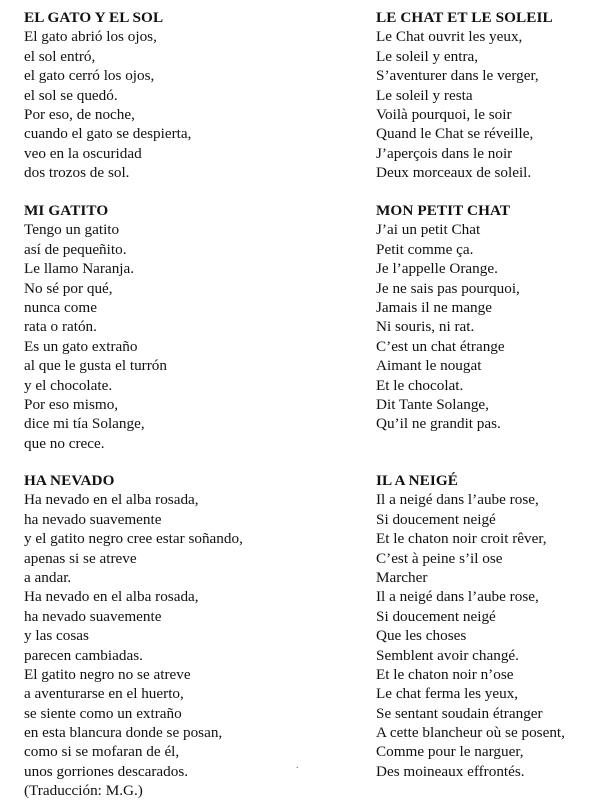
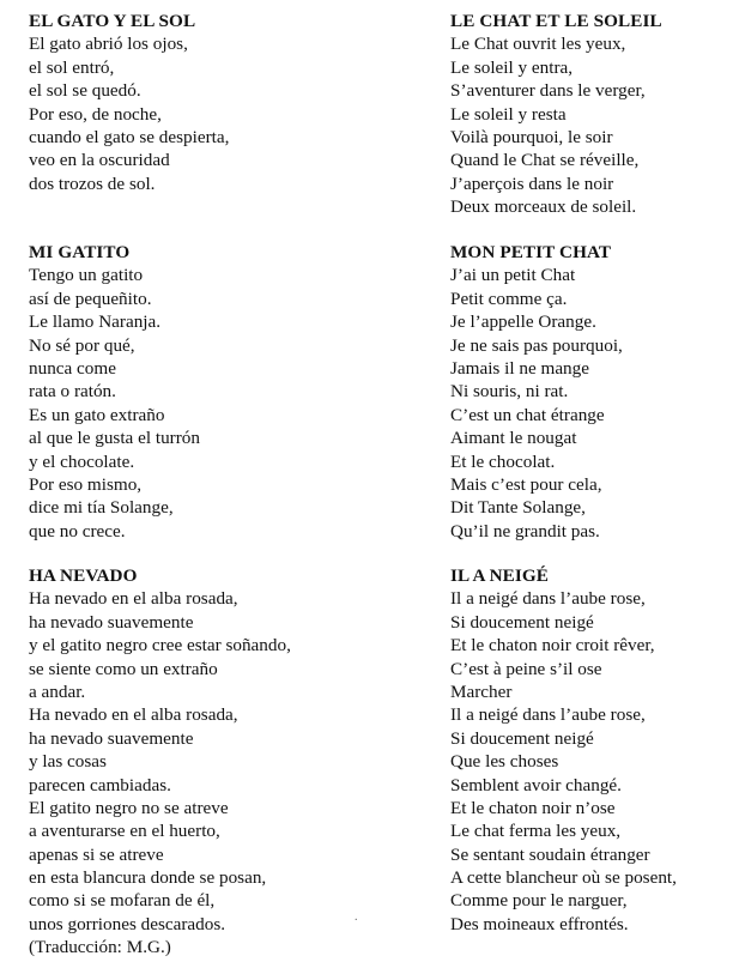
  EL GATO Y EL SOL
  El gato abrió los ojos,
  el sol entró,
- el gato cerró los ojos,
  el sol se quedó.
  Por eso, de noche,
  cuando el gato se despierta,
  veo en la oscuridad
  dos trozos de sol.
  MI GATITO
  Tengo un gatito
  así de pequeñito.
  Le llamo Naranja.
  No sé por qué,
  nunca come
  rata o ratón.
  Es un gato extraño
  al que le gusta el turrón
  y el chocolate.
  Por eso mismo,
  dice mi tía Solange,
  que no crece.
  HA NEVADO
  Ha nevado en el alba rosada,
  ha nevado suavemente
  y el gatito negro cree estar soñando,
- apenas si se atreve
+ se siente como un extraño
  a andar.
  Ha nevado en el alba rosada,
  ha nevado suavemente
  y las cosas
  parecen cambiadas.
  El gatito negro no se atreve
  a aventurarse en el huerto,
- se siente como un extraño
+ apenas si se atreve
  en esta blancura donde se posan,
  como si se mofaran de él,
  unos gorriones descarados.
  (Traducción: M.G.)
  LE CHAT ET LE SOLEIL
  Le Chat ouvrit les yeux,
  Le soleil y entra,
  S’aventurer dans le verger,
  Le soleil y resta
  Voilà pourquoi, le soir
  Quand le Chat se réveille,
  J’aperçois dans le noir
  Deux morceaux de soleil.
  MON PETIT CHAT
  J’ai un petit Chat
  Petit comme ça.
  Je l’appelle Orange.
  Je ne sais pas pourquoi,
  Jamais il ne mange
  Ni souris, ni rat.
  C’est un chat étrange
  Aimant le nougat
  Et le chocolat.
+ Mais c’est pour cela,
  Dit Tante Solange,
  Qu’il ne grandit pas.
  IL A NEIGÉ
  Il a neigé dans l’aube rose,
  Si doucement neigé
  Et le chaton noir croit rêver,
  C’est à peine s’il ose
  Marcher
  Il a neigé dans l’aube rose,
  Si doucement neigé
  Que les choses
  Semblent avoir changé.
  Et le chaton noir n’ose
  Le chat ferma les yeux,
  Se sentant soudain étranger
  A cette blancheur où se posent,
  Comme pour le narguer,
  Des moineaux effrontés.
  .
